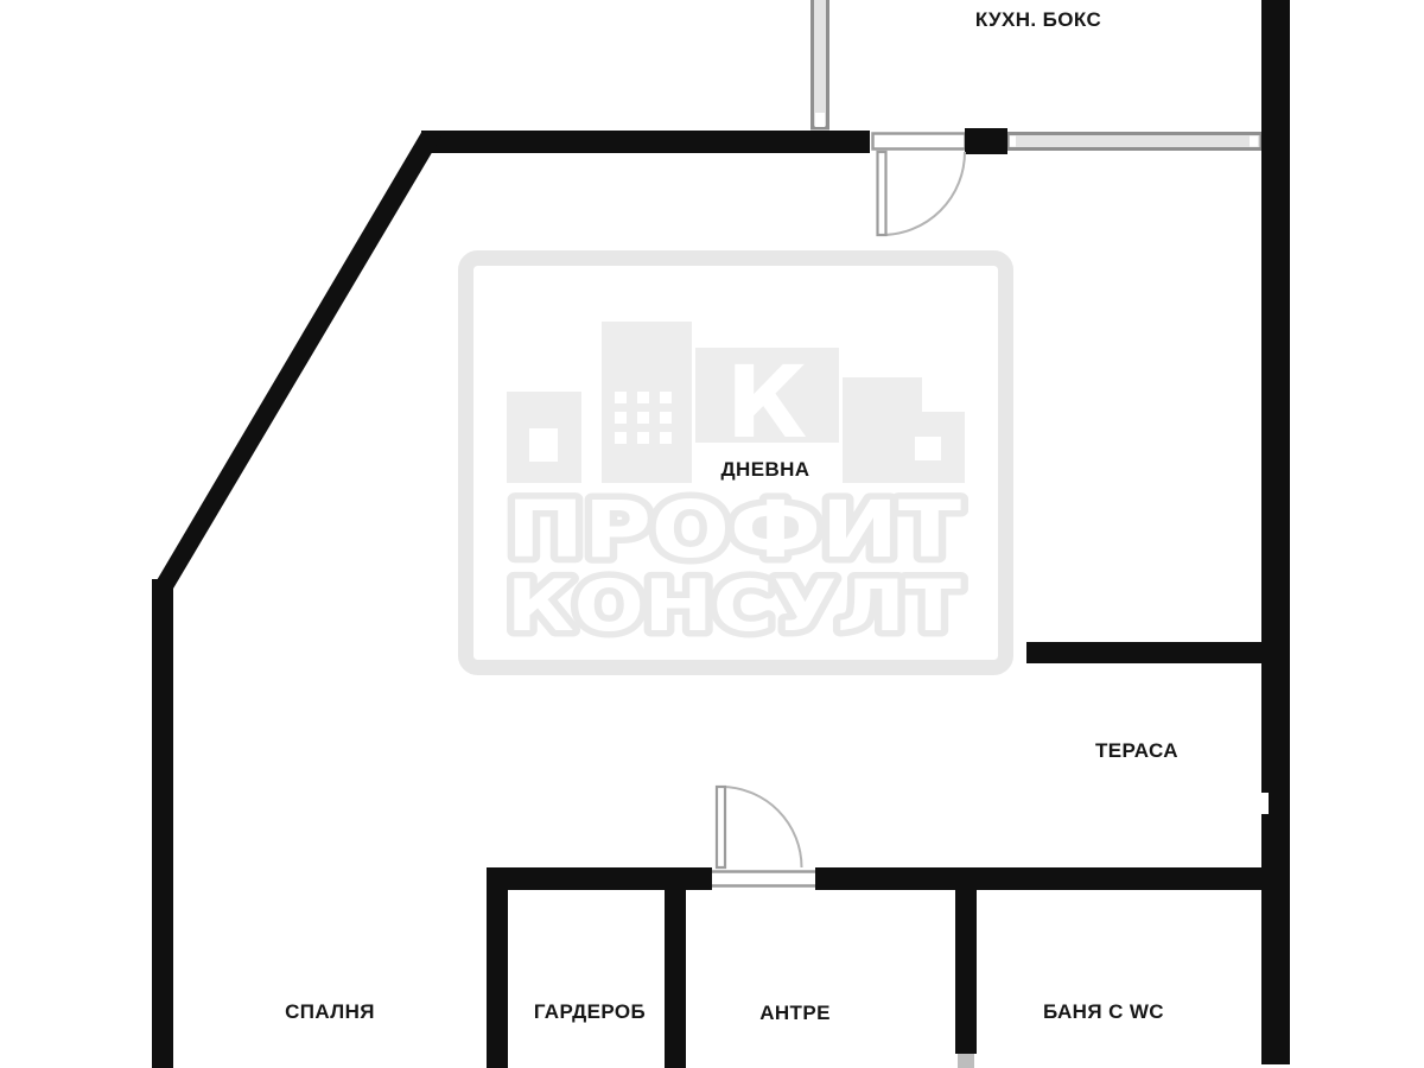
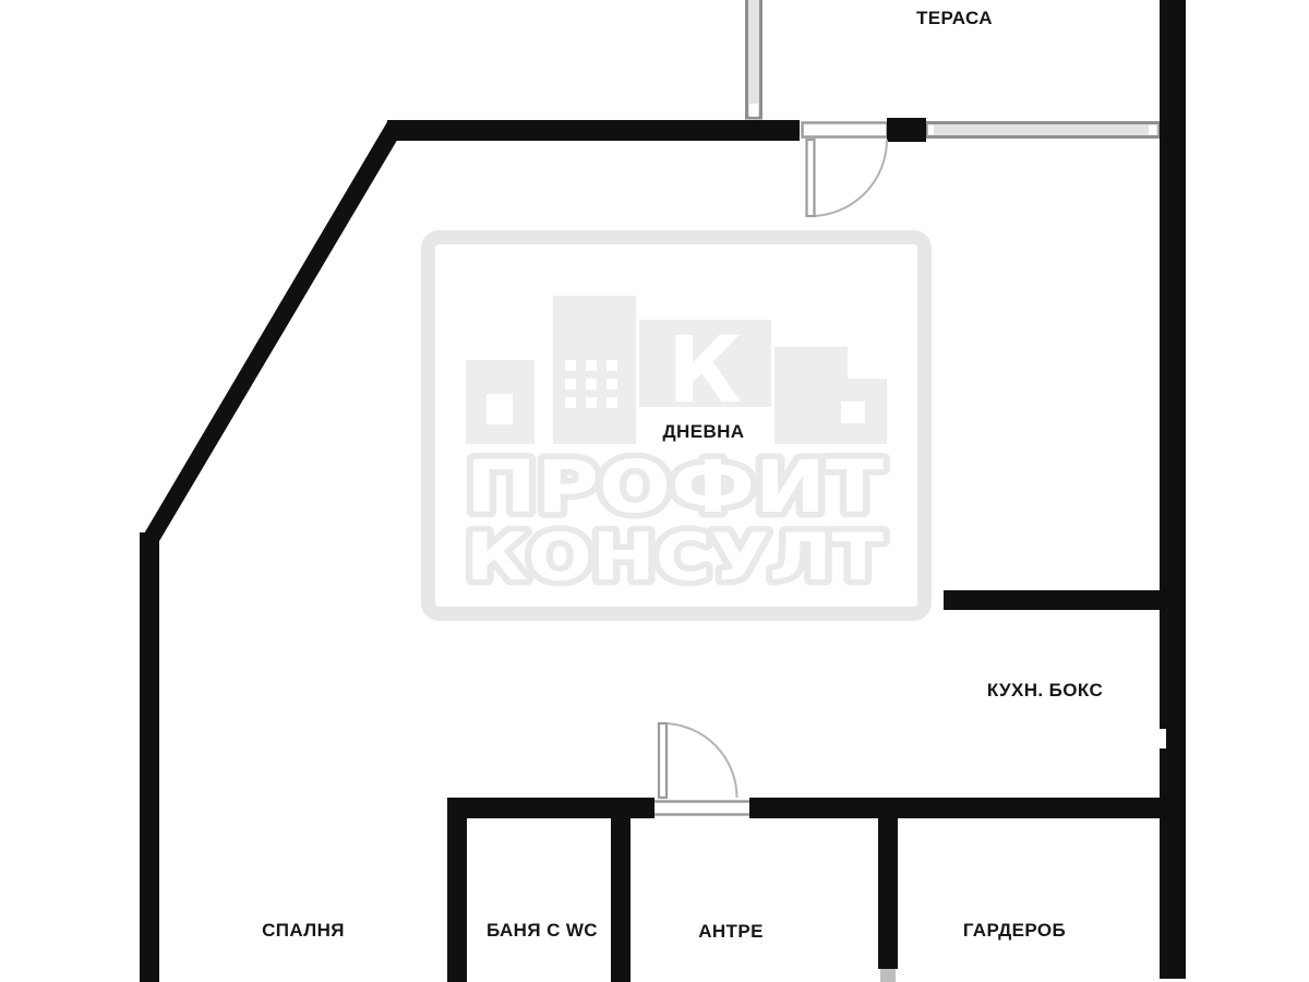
- КУХН. БОКС
+ ТЕРАСА
  ДНЕВНА
- ТЕРАСА
+ КУХН. БОКС
  СПАЛНЯ
- ГАРДЕРОБ
+ БАНЯ С WC
  АНТРЕ
- БАНЯ С WC
+ ГАРДЕРОБ
